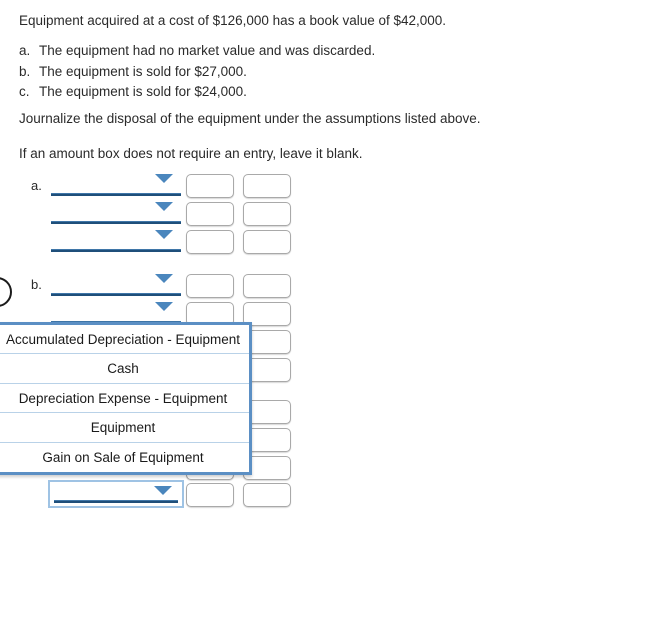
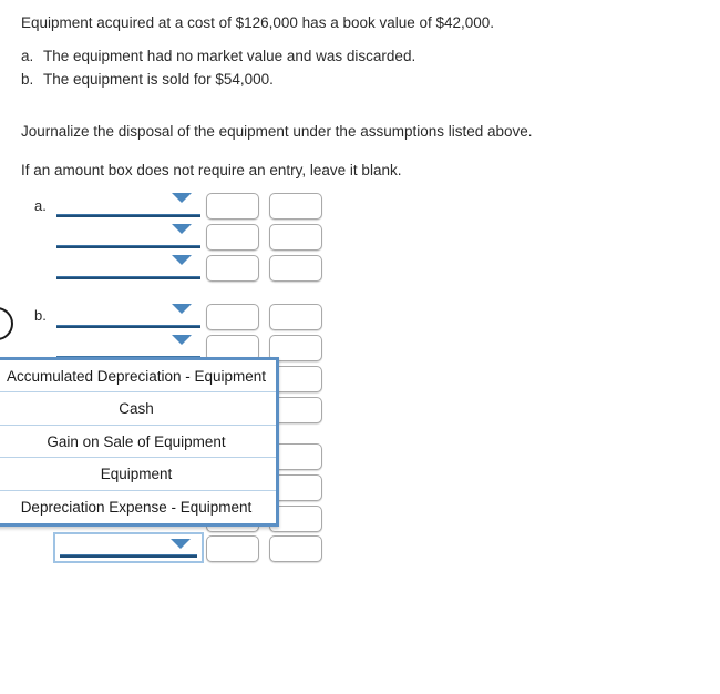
  Equipment acquired at a cost of $126,000 has a book value of $42,000.
  a.
  The equipment had no market value and was discarded.
  b.
- The equipment is sold for $27,000.
+ The equipment is sold for $54,000.
- c.
- The equipment is sold for $24,000.
  Journalize the disposal of the equipment under the assumptions listed above.
  If an amount box does not require an entry, leave it blank.
  a.
  b.
  Accumulated Depreciation - Equipment
  Cash
- Depreciation Expense - Equipment
+ Gain on Sale of Equipment
  Equipment
- Gain on Sale of Equipment
+ Depreciation Expense - Equipment
